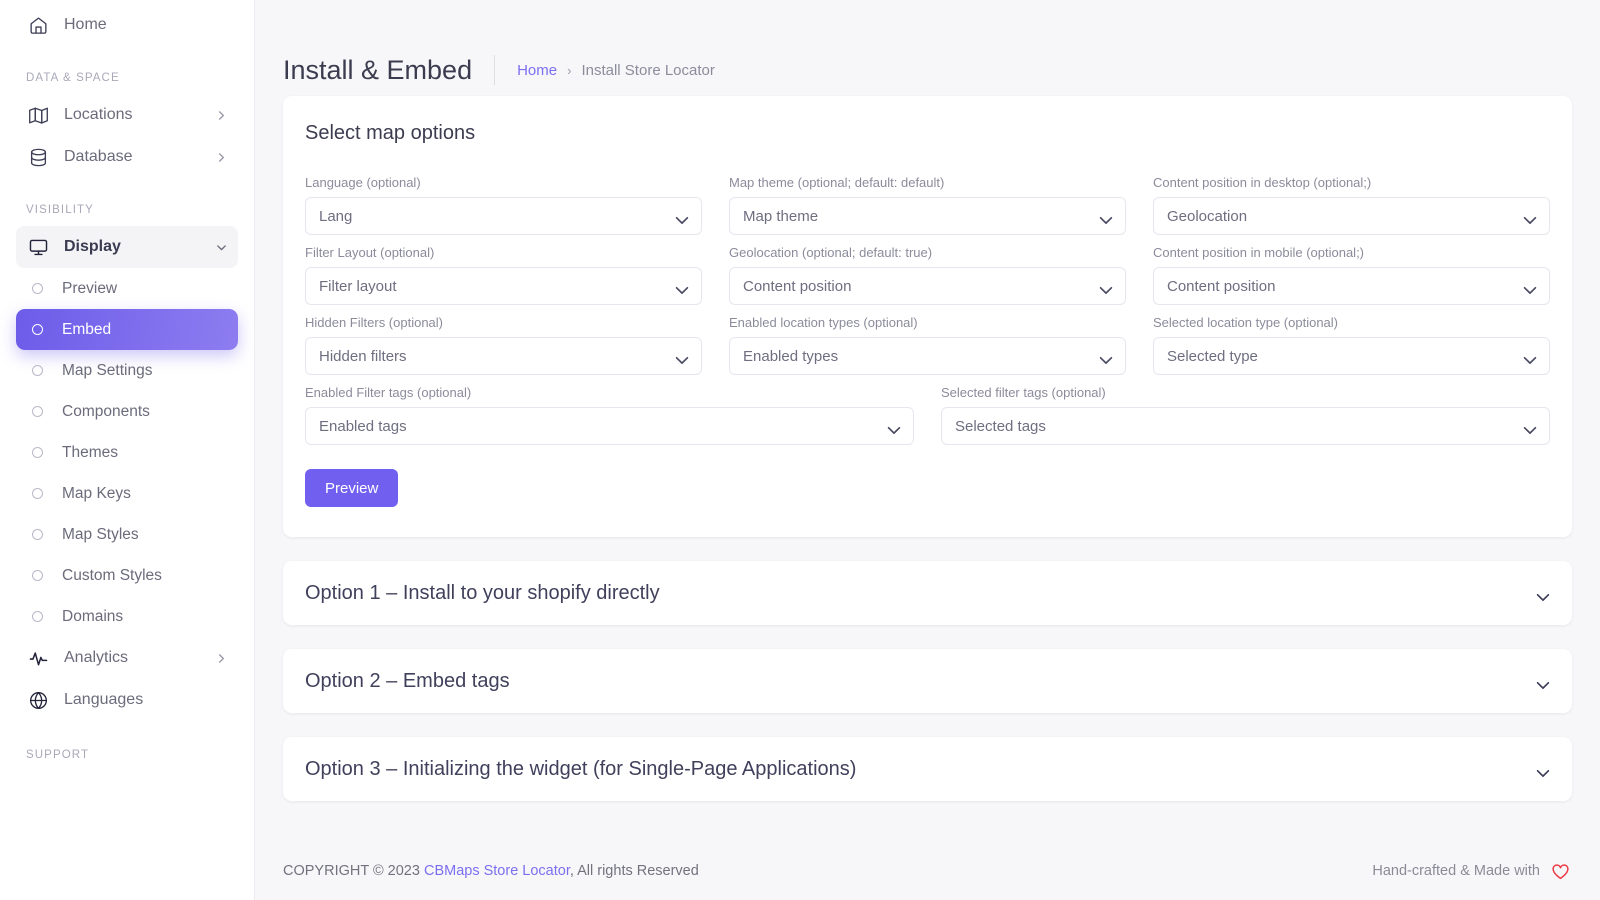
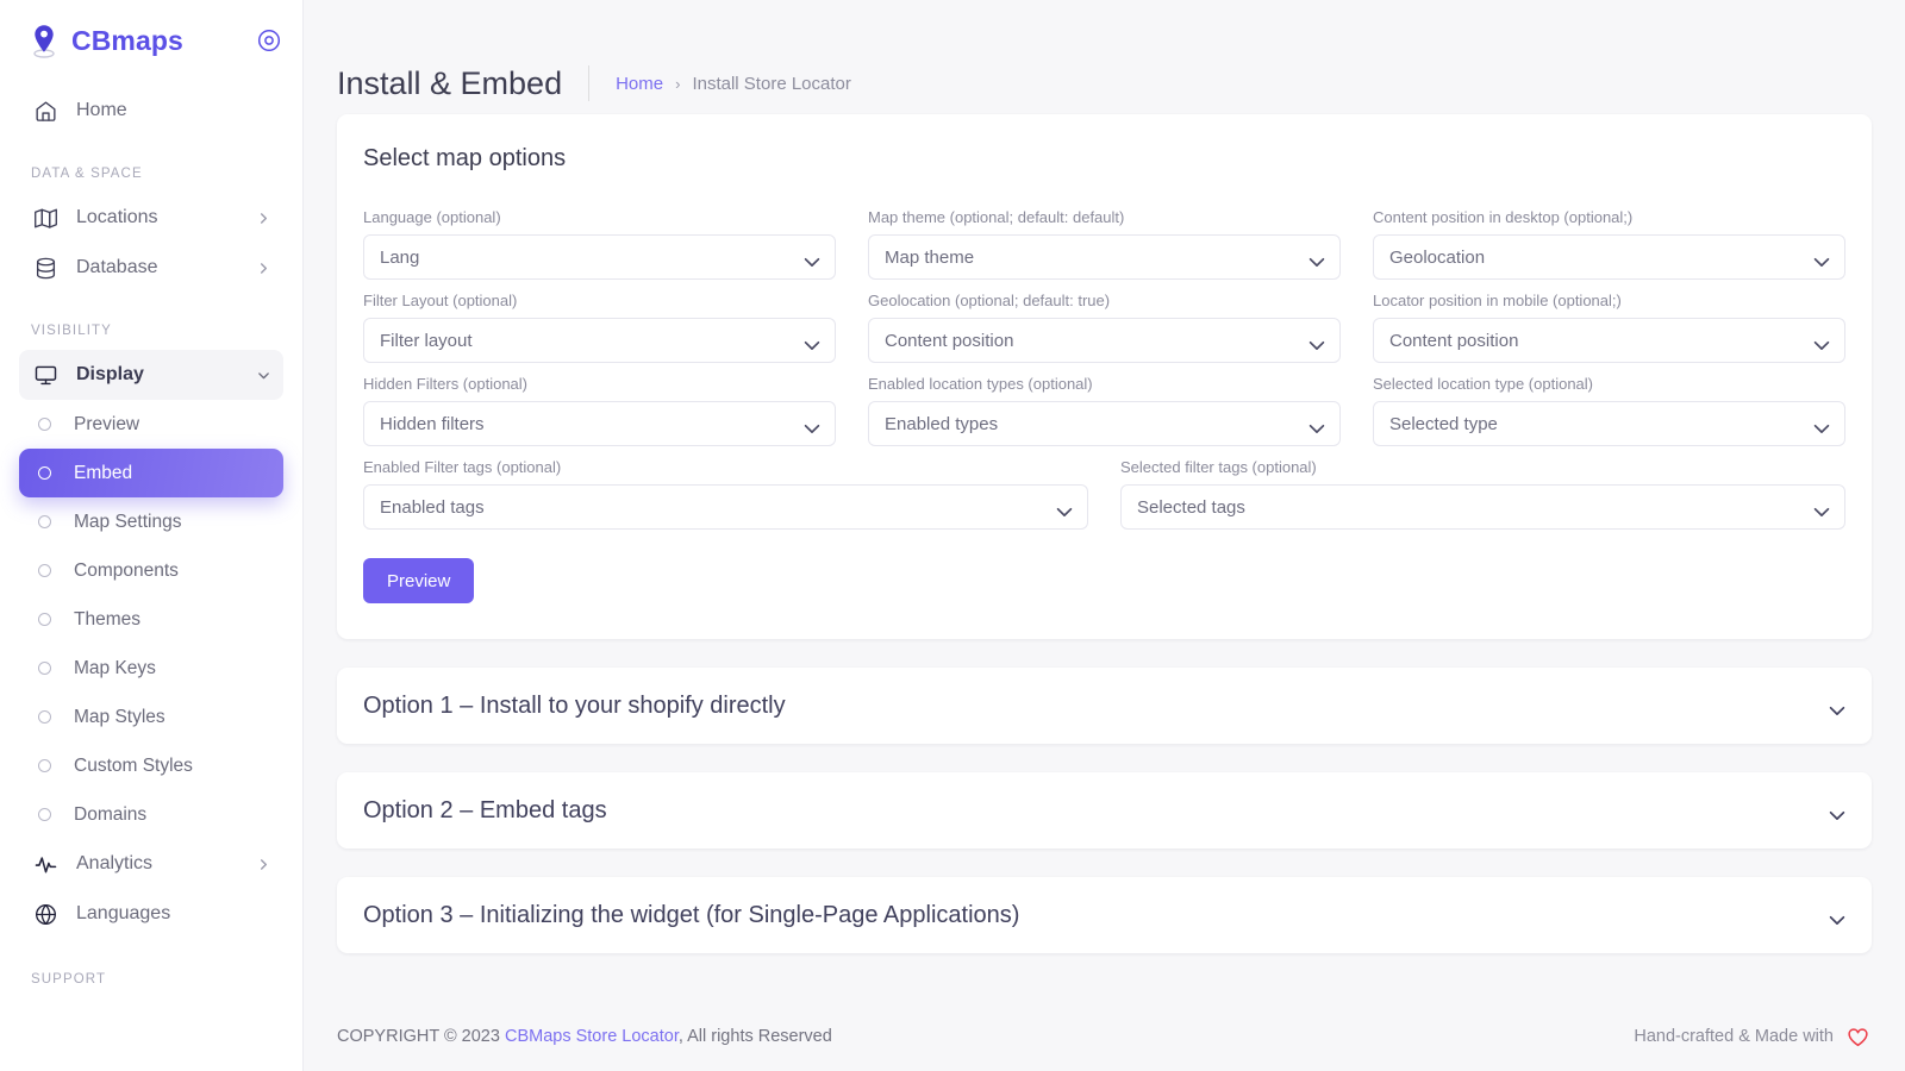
+ CBmaps
  Home
  DATA & SPACE
  Locations
  Database
  VISIBILITY
  Display
  Preview
  Embed
  Map Settings
  Components
  Themes
  Map Keys
  Map Styles
  Custom Styles
  Domains
  Analytics
  Languages
  SUPPORT
  Install & Embed
  Home
  ›
  Install Store Locator
  Select map options
  Language (optional)
  Lang
  Map theme (optional; default: default)
  Map theme
  Content position in desktop (optional;)
  Geolocation
  Filter Layout (optional)
  Filter layout
  Geolocation (optional; default: true)
  Content position
- Content position in mobile (optional;)
+ Locator position in mobile (optional;)
  Content position
  Hidden Filters (optional)
  Hidden filters
  Enabled location types (optional)
  Enabled types
  Selected location type (optional)
  Selected type
  Enabled Filter tags (optional)
  Enabled tags
  Selected filter tags (optional)
  Selected tags
  Preview
  Option 1 – Install to your shopify directly
  Option 2 – Embed tags
  Option 3 – Initializing the widget (for Single-Page Applications)
  COPYRIGHT © 2023 CBMaps Store Locator, All rights Reserved
  Hand-crafted & Made with
